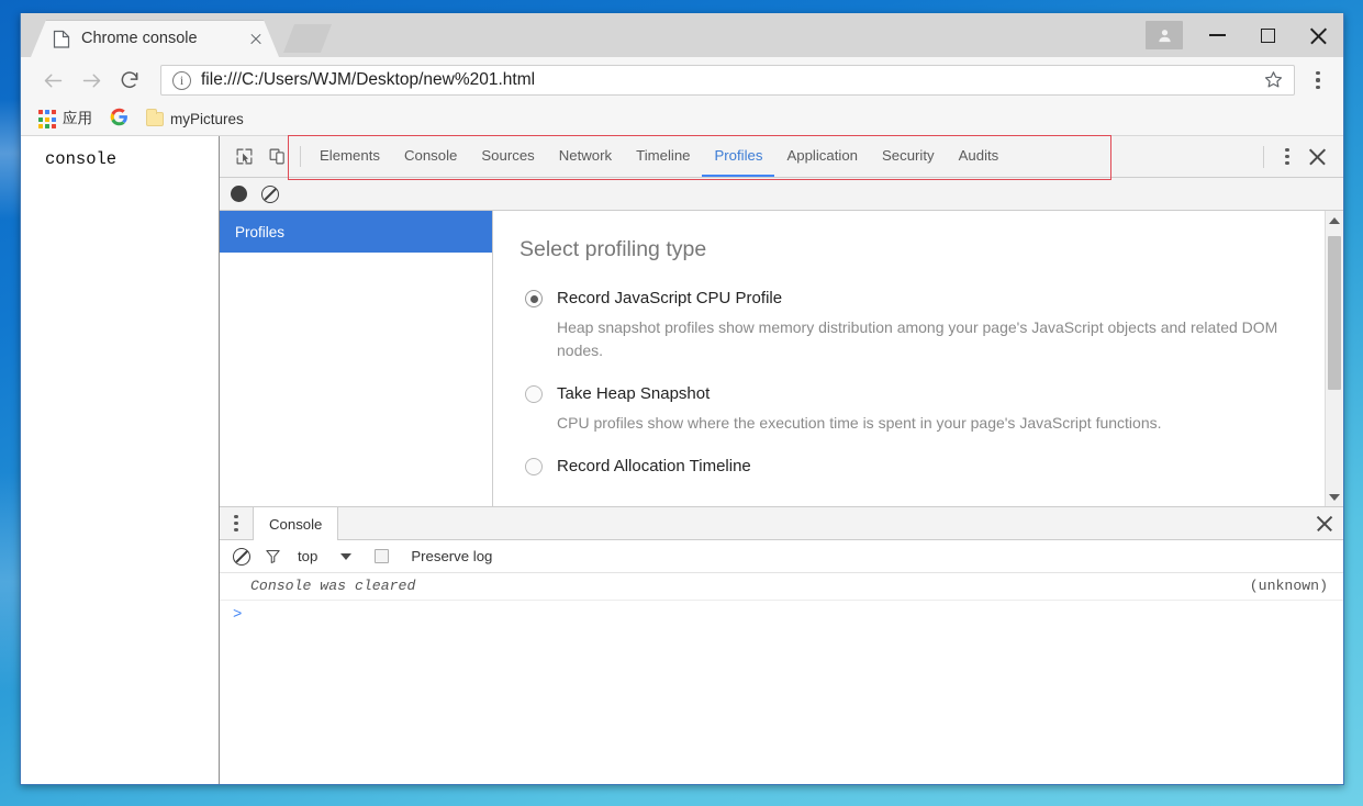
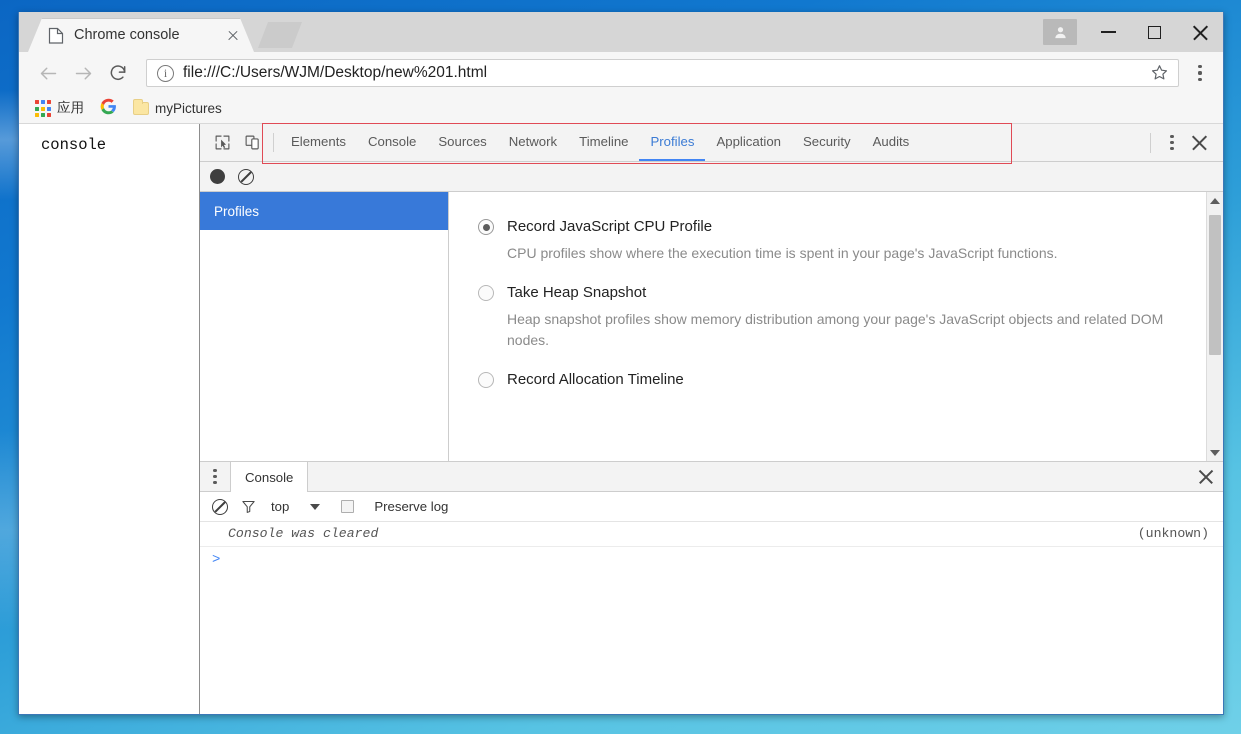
  Chrome console
  i
  file:///C:/Users/WJM/Desktop/new%201.html
  应用
  myPictures
  console
  Elements
  Console
  Sources
  Network
  Timeline
  Profiles
  Application
  Security
  Audits
  Profiles
- Select profiling type
  Record JavaScript CPU Profile
- Heap snapshot profiles show memory distribution among your page's JavaScript objects and related DOM nodes.
+ CPU profiles show where the execution time is spent in your page's JavaScript functions.
  Take Heap Snapshot
- CPU profiles show where the execution time is spent in your page's JavaScript functions.
+ Heap snapshot profiles show memory distribution among your page's JavaScript objects and related DOM nodes.
  Record Allocation Timeline
  Console
  top
  Preserve log
  Console was cleared
  (unknown)
  >
